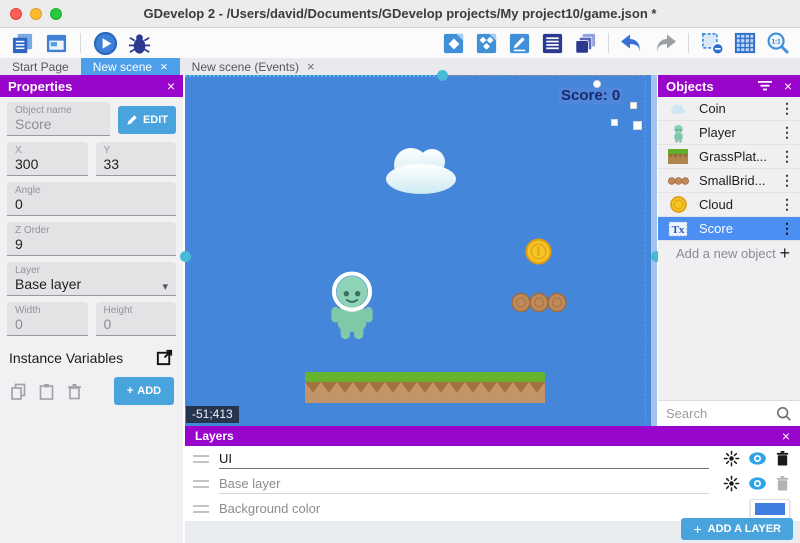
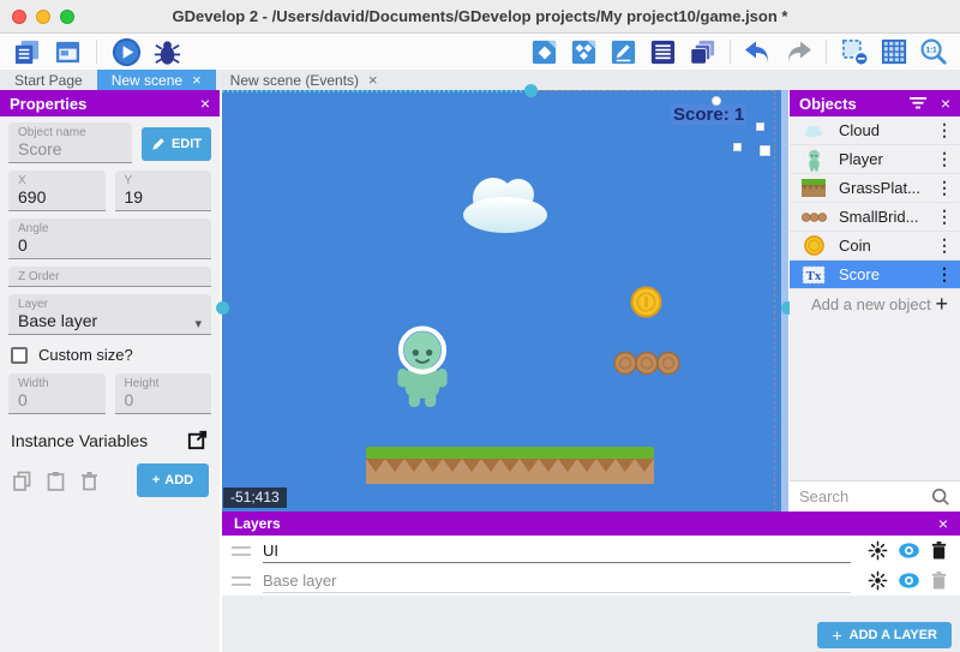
  GDevelop 2 - /Users/david/Documents/GDevelop projects/My project10/game.json *
  Start Page
  New scene
  ×
  New scene (Events)
  ×
  Properties
  ×
  Object name
  Score
  EDIT
  X
- 300
+ 690
  Y
- 33
+ 19
  Angle
  0
  Z Order
- 9
  Layer
  Base layer
  ▾
+ Custom size?
  Width
  0
  Height
  0
  Instance Variables
  +
  ADD
- Score: 0
+ Score: 1
  -51;413
  Objects
  ×
- Coin
+ Cloud
  ⋮
  Player
  ⋮
  GrassPlat...
  ⋮
  SmallBrid...
  ⋮
- Cloud
+ Coin
  ⋮
  Tx
  Score
  ⋮
  Add a new object
  +
  Search
  Layers
  ×
  UI
  Base layer
- Background color
  +
  ADD A LAYER
